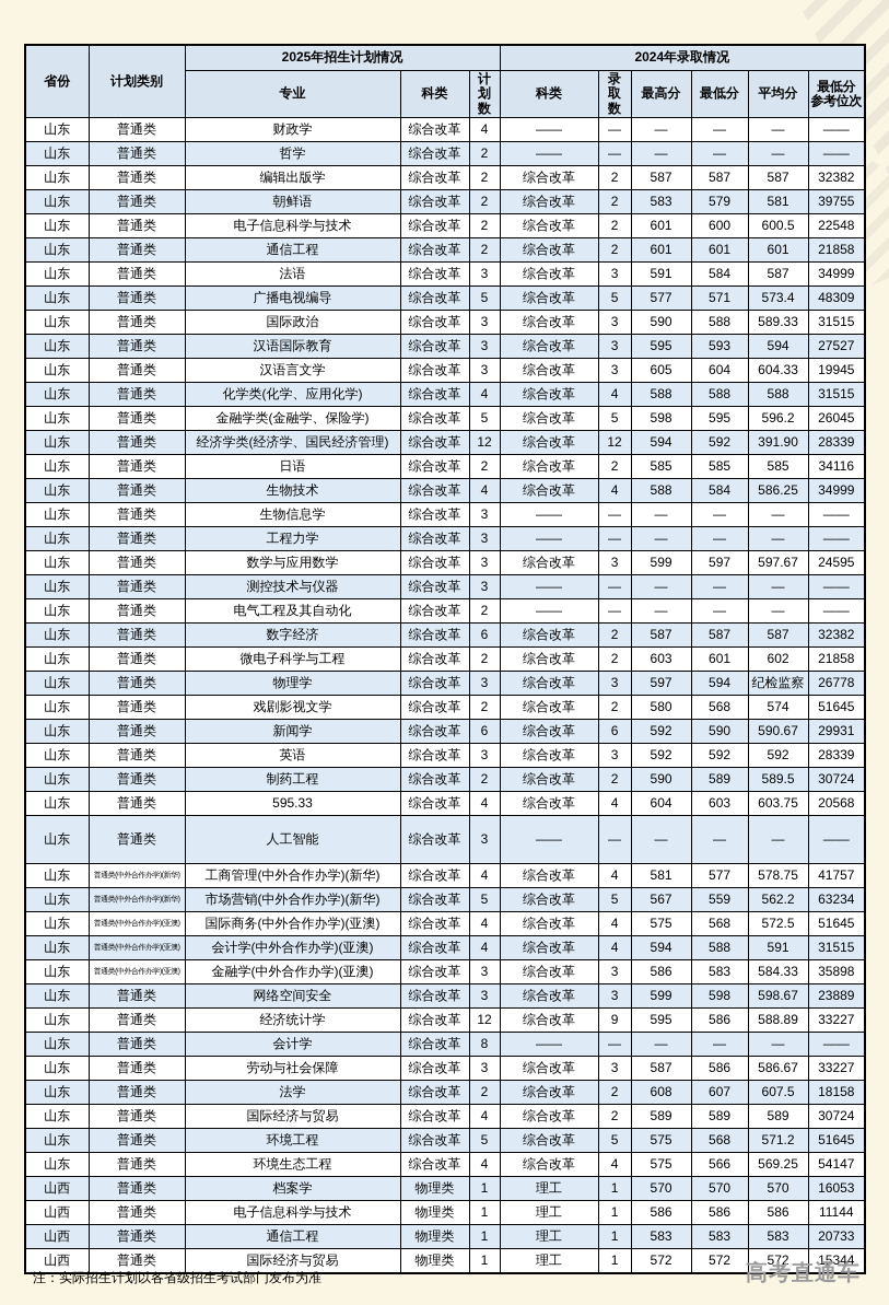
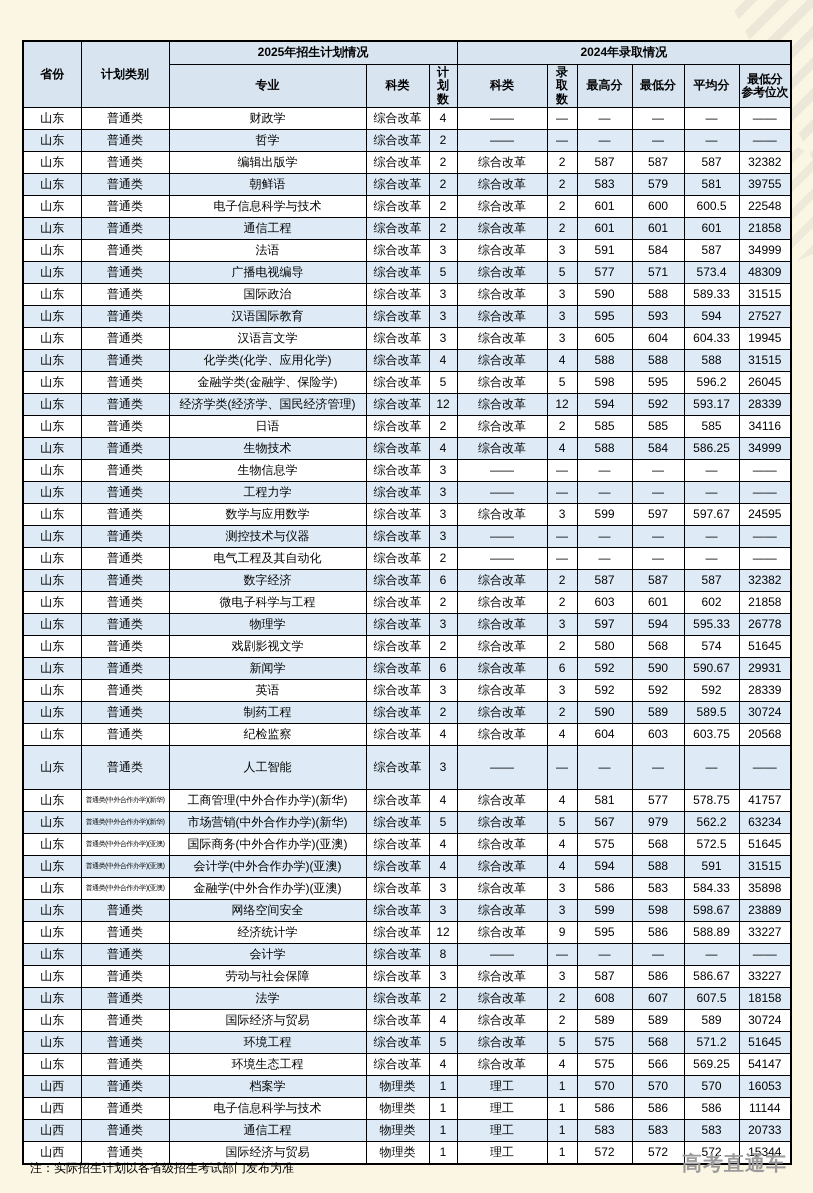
  省份	计划类别	2025年招生计划情况	2024年录取情况
  专业	科类	计划数	科类	录取数	最高分	最低分	平均分	最低分参考位次
  山东	普通类	财政学	综合改革	4	——	—	—	—	—	——
  山东	普通类	哲学	综合改革	2	——	—	—	—	—	——
  山东	普通类	编辑出版学	综合改革	2	综合改革	2	587	587	587	32382
  山东	普通类	朝鲜语	综合改革	2	综合改革	2	583	579	581	39755
  山东	普通类	电子信息科学与技术	综合改革	2	综合改革	2	601	600	600.5	22548
  山东	普通类	通信工程	综合改革	2	综合改革	2	601	601	601	21858
  山东	普通类	法语	综合改革	3	综合改革	3	591	584	587	34999
  山东	普通类	广播电视编导	综合改革	5	综合改革	5	577	571	573.4	48309
  山东	普通类	国际政治	综合改革	3	综合改革	3	590	588	589.33	31515
  山东	普通类	汉语国际教育	综合改革	3	综合改革	3	595	593	594	27527
  山东	普通类	汉语言文学	综合改革	3	综合改革	3	605	604	604.33	19945
  山东	普通类	化学类(化学、应用化学)	综合改革	4	综合改革	4	588	588	588	31515
  山东	普通类	金融学类(金融学、保险学)	综合改革	5	综合改革	5	598	595	596.2	26045
- 山东	普通类	经济学类(经济学、国民经济管理)	综合改革	12	综合改革	12	594	592	391.90	28339
+ 山东	普通类	经济学类(经济学、国民经济管理)	综合改革	12	综合改革	12	594	592	593.17	28339
  山东	普通类	日语	综合改革	2	综合改革	2	585	585	585	34116
  山东	普通类	生物技术	综合改革	4	综合改革	4	588	584	586.25	34999
  山东	普通类	生物信息学	综合改革	3	——	—	—	—	—	——
  山东	普通类	工程力学	综合改革	3	——	—	—	—	—	——
  山东	普通类	数学与应用数学	综合改革	3	综合改革	3	599	597	597.67	24595
  山东	普通类	测控技术与仪器	综合改革	3	——	—	—	—	—	——
  山东	普通类	电气工程及其自动化	综合改革	2	——	—	—	—	—	——
  山东	普通类	数字经济	综合改革	6	综合改革	2	587	587	587	32382
  山东	普通类	微电子科学与工程	综合改革	2	综合改革	2	603	601	602	21858
- 山东	普通类	物理学	综合改革	3	综合改革	3	597	594	纪检监察	26778
+ 山东	普通类	物理学	综合改革	3	综合改革	3	597	594	595.33	26778
  山东	普通类	戏剧影视文学	综合改革	2	综合改革	2	580	568	574	51645
  山东	普通类	新闻学	综合改革	6	综合改革	6	592	590	590.67	29931
  山东	普通类	英语	综合改革	3	综合改革	3	592	592	592	28339
  山东	普通类	制药工程	综合改革	2	综合改革	2	590	589	589.5	30724
- 山东	普通类	595.33	综合改革	4	综合改革	4	604	603	603.75	20568
+ 山东	普通类	纪检监察	综合改革	4	综合改革	4	604	603	603.75	20568
  山东	普通类	人工智能	综合改革	3	——	—	—	—	—	——
  山东		工商管理(中外合作办学)(新华)	综合改革	4	综合改革	4	581	577	578.75	41757
- 山东		市场营销(中外合作办学)(新华)	综合改革	5	综合改革	5	567	559	562.2	63234
+ 山东		市场营销(中外合作办学)(新华)	综合改革	5	综合改革	5	567	979	562.2	63234
  山东		国际商务(中外合作办学)(亚澳)	综合改革	4	综合改革	4	575	568	572.5	51645
  山东		会计学(中外合作办学)(亚澳)	综合改革	4	综合改革	4	594	588	591	31515
  山东		金融学(中外合作办学)(亚澳)	综合改革	3	综合改革	3	586	583	584.33	35898
  山东	普通类	网络空间安全	综合改革	3	综合改革	3	599	598	598.67	23889
  山东	普通类	经济统计学	综合改革	12	综合改革	9	595	586	588.89	33227
  山东	普通类	会计学	综合改革	8	——	—	—	—	—	——
  山东	普通类	劳动与社会保障	综合改革	3	综合改革	3	587	586	586.67	33227
  山东	普通类	法学	综合改革	2	综合改革	2	608	607	607.5	18158
  山东	普通类	国际经济与贸易	综合改革	4	综合改革	2	589	589	589	30724
  山东	普通类	环境工程	综合改革	5	综合改革	5	575	568	571.2	51645
  山东	普通类	环境生态工程	综合改革	4	综合改革	4	575	566	569.25	54147
  山西	普通类	档案学	物理类	1	理工	1	570	570	570	16053
  山西	普通类	电子信息科学与技术	物理类	1	理工	1	586	586	586	11144
  山西	普通类	通信工程	物理类	1	理工	1	583	583	583	20733
  山西	普通类	国际经济与贸易	物理类	1	理工	1	572	572	572	15344
  注：实际招生计划以各省级招生考试部门发布为准
  高考直通车
